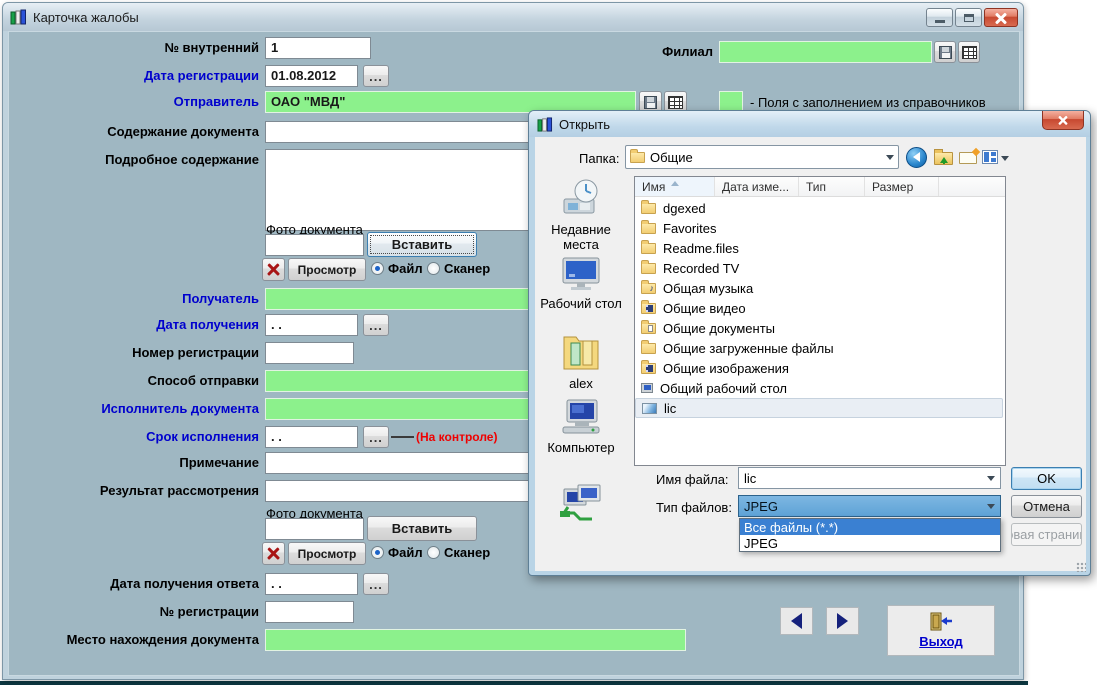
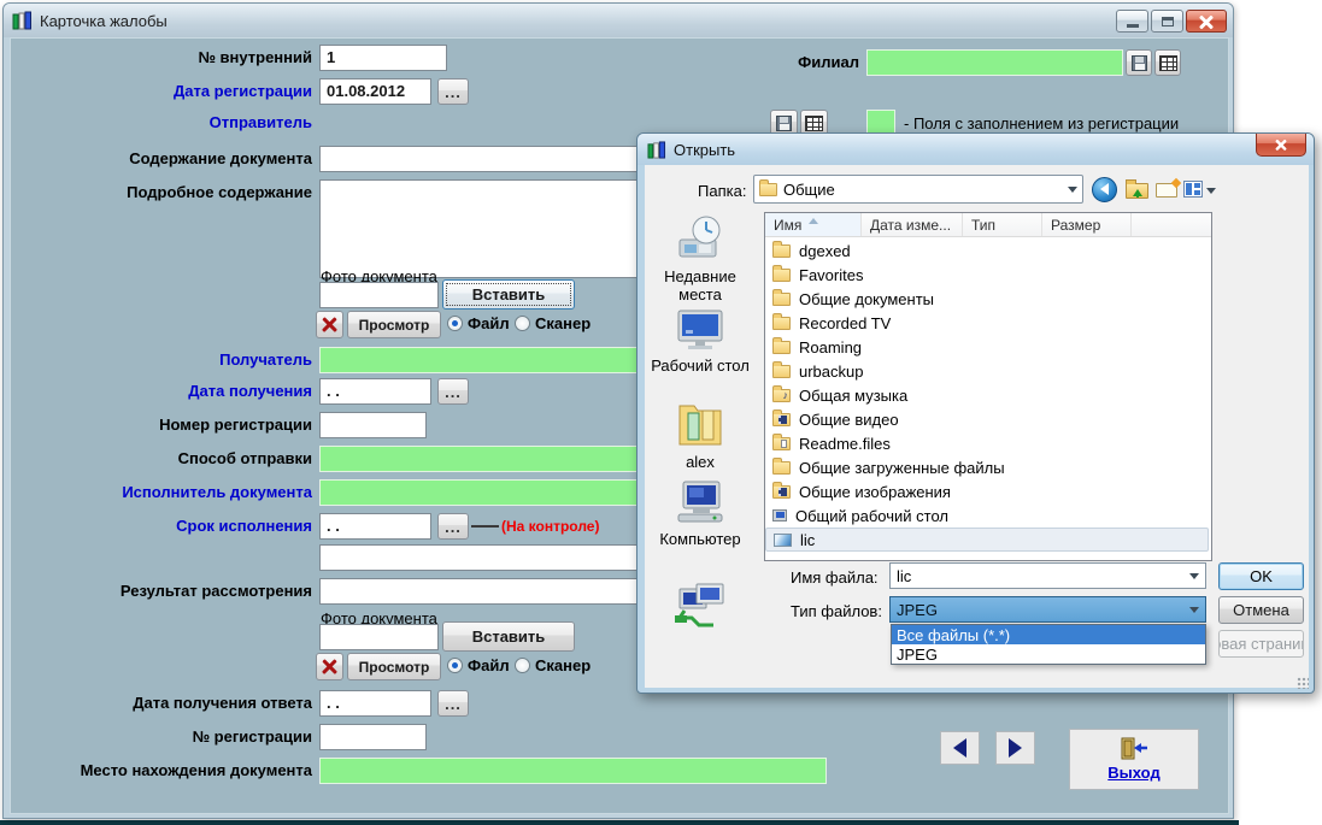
  Карточка жалобы
  № внутренний
  Дата регистрации
  Отправитель
  Филиал
  Содержание документа
  Подробное содержание
  Получатель
  Дата получения
  Номер регистрации
  Способ отправки
  Исполнитель документа
  Срок исполнения
- Примечание
  Результат рассмотрения
  Дата получения ответа
  № регистрации
  Место нахождения документа
  1
  01.08.2012
  ...
- ОАО "МВД"
- - Поля с заполнением из справочников
+ - Поля с заполнением из регистрации
  Фото документа
  Вставить
  Просмотр
  Файл
  Сканер
  . .
  ...
  . .
  ...
  (На контроле)
  Фото документа
  Вставить
  Просмотр
  Файл
  Сканер
  . .
  ...
  Выход
  Открыть
  Папка:
  Общие
  Недавние места
  Рабочий стол
  alex
  Компьютер
  Имя
  Дата изме...
  Тип
  Размер
  dgexed
  Favorites
- Readme.files
+ Общие документы
  Recorded TV
+ Roaming
+ urbackup
  ♪
  Общая музыка
  Общие видео
- Общие документы
+ Readme.files
  Общие загруженные файлы
  Общие изображения
  Общий рабочий стол
  lic
  Имя файла:
  lic
  OK
  Тип файлов:
  JPEG
  Отмена
  Все файлы (*.*)
  JPEG
  вая страни
